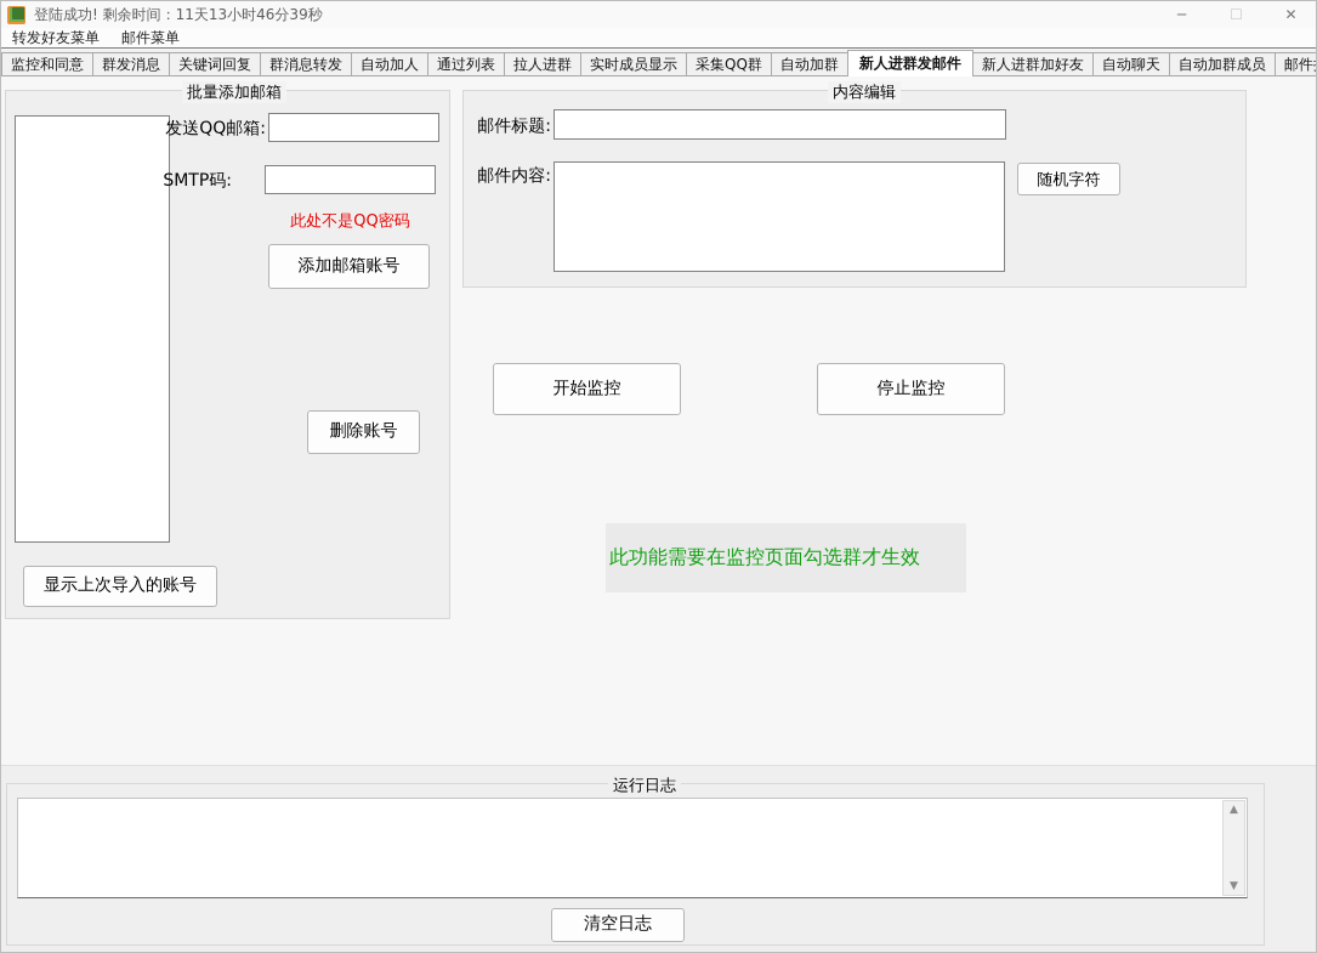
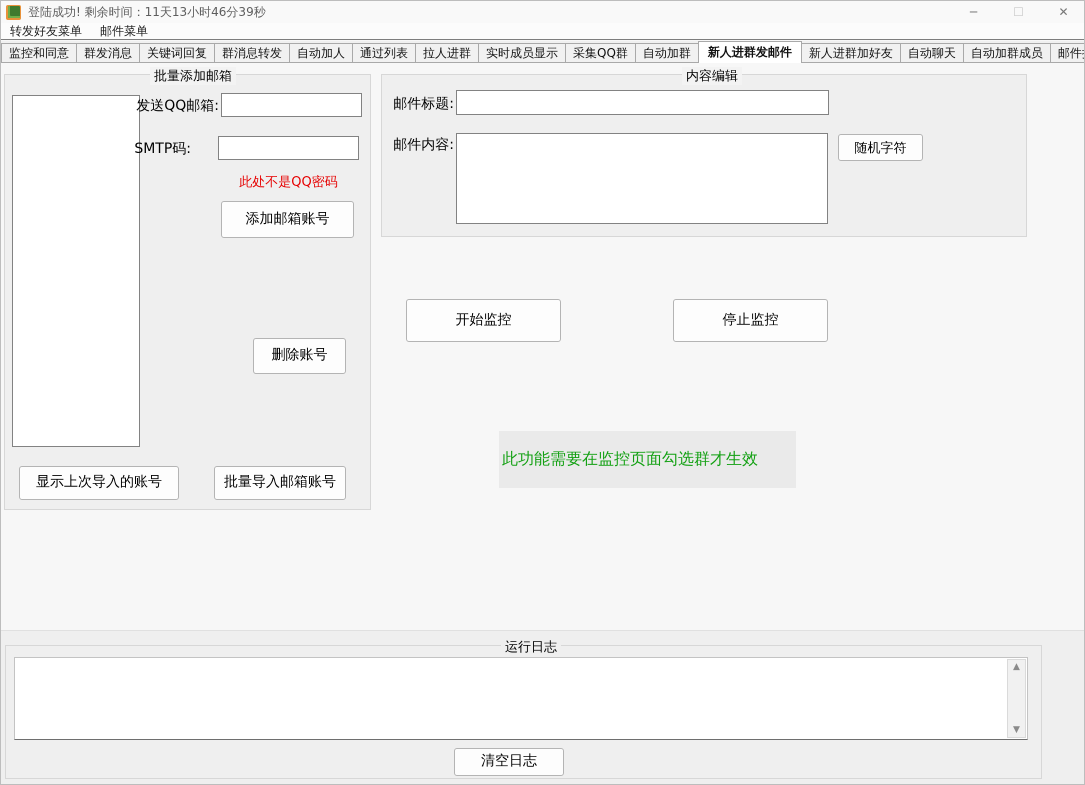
  登陆成功! 剩余时间：11天13小时46分39秒
  ─
  ☐
  ✕
  转发好友菜单
  邮件菜单
  监控和同意
  群发消息
  关键词回复
  群消息转发
  自动加人
  通过列表
  拉人进群
  实时成员显示
  采集QQ群
  自动加群
  新人进群发邮件
  新人进群加好友
  自动聊天
  自动加群成员
  批量添加邮箱
  发送QQ邮箱:
  SMTP码:
  此处不是QQ密码
  添加邮箱账号
  删除账号
  显示上次导入的账号
+ 批量导入邮箱账号
  内容编辑
  邮件标题:
  邮件内容:
  随机字符
  开始监控
  停止监控
  此功能需要在监控页面勾选群才生效
  运行日志
  ▲
  ▼
  清空日志
